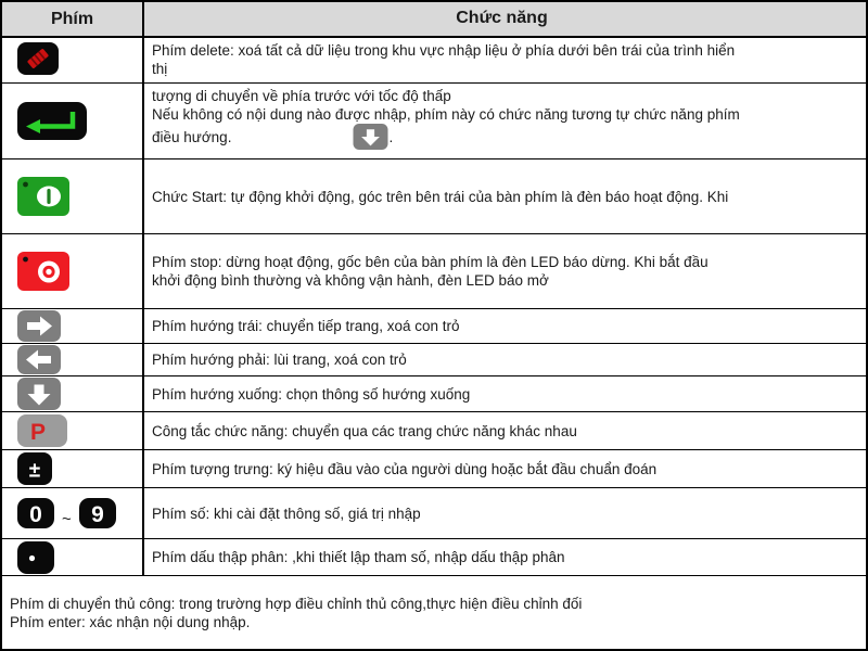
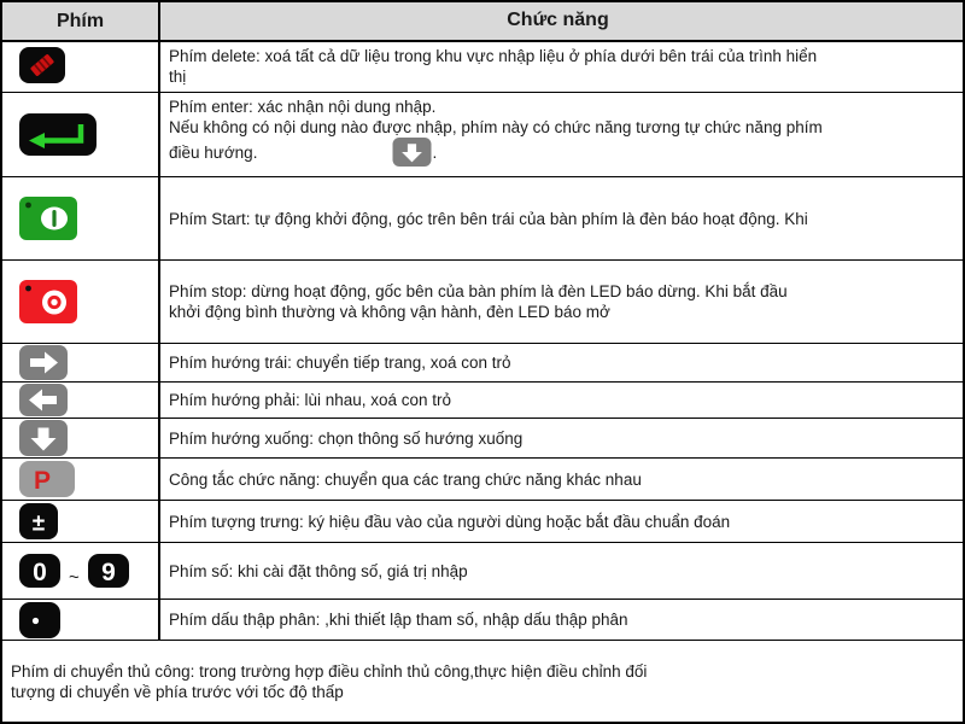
  Phím
  Chức năng
  Phím delete: xoá tất cả dữ liệu trong khu vực nhập liệu ở phía dưới bên trái của trình hiển
  thị
- tượng di chuyển về phía trước với tốc độ thấp
+ Phím enter: xác nhận nội dung nhập.
  Nếu không có nội dung nào được nhập, phím này có chức năng tương tự chức năng phím
  điều hướng. .
- Chức Start: tự động khởi động, góc trên bên trái của bàn phím là đèn báo hoạt động. Khi
+ Phím Start: tự động khởi động, góc trên bên trái của bàn phím là đèn báo hoạt động. Khi
  Phím stop: dừng hoạt động, gốc bên của bàn phím là đèn LED báo dừng. Khi bắt đầu
  khởi động bình thường và không vận hành, đèn LED báo mở
  Phím hướng trái: chuyển tiếp trang, xoá con trỏ
- Phím hướng phải: lùi trang, xoá con trỏ
+ Phím hướng phải: lùi nhau, xoá con trỏ
  Phím hướng xuống: chọn thông số hướng xuống
  P
  Công tắc chức năng: chuyển qua các trang chức năng khác nhau
  ±
  Phím tượng trưng: ký hiệu đầu vào của người dùng hoặc bắt đầu chuẩn đoán
  0
  ~
  9
  Phím số: khi cài đặt thông số, giá trị nhập
  Phím dấu thập phân: ,khi thiết lập tham số, nhập dấu thập phân
  Phím di chuyển thủ công: trong trường hợp điều chỉnh thủ công,thực hiện điều chỉnh đối
- Phím enter: xác nhận nội dung nhập.
+ tượng di chuyển về phía trước với tốc độ thấp
